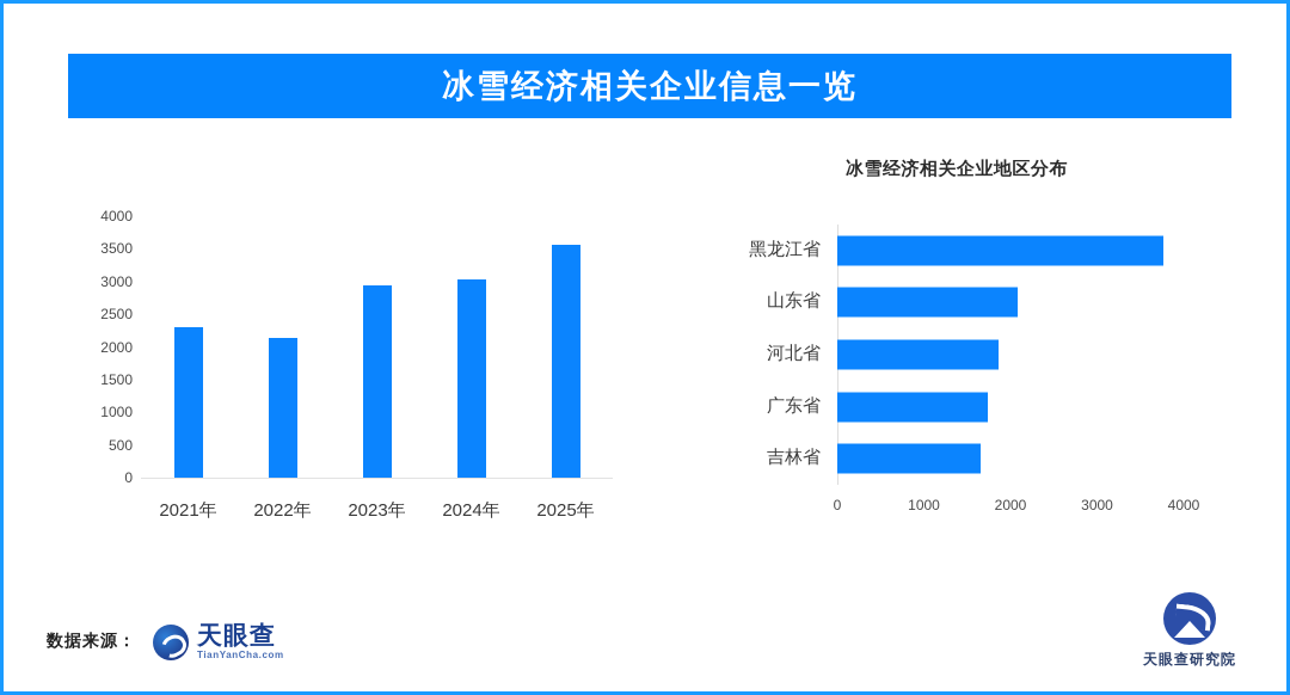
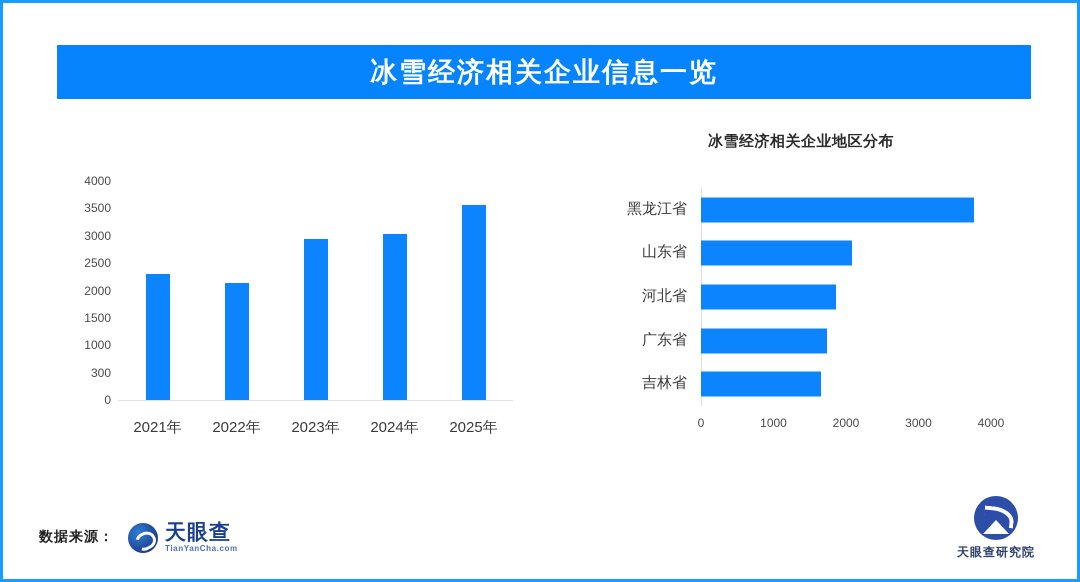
  冰雪经济相关企业信息一览
  0
- 500
+ 300
  1000
  1500
  2000
  2500
  3000
  3500
  4000
  2021年
  2022年
  2023年
  2024年
  2025年
  冰雪经济相关企业地区分布
  黑龙江省
  山东省
  河北省
  广东省
  吉林省
  0
  1000
  2000
  3000
  4000
  数据来源：
  天眼查
  TianYanCha.com
  天眼查研究院
